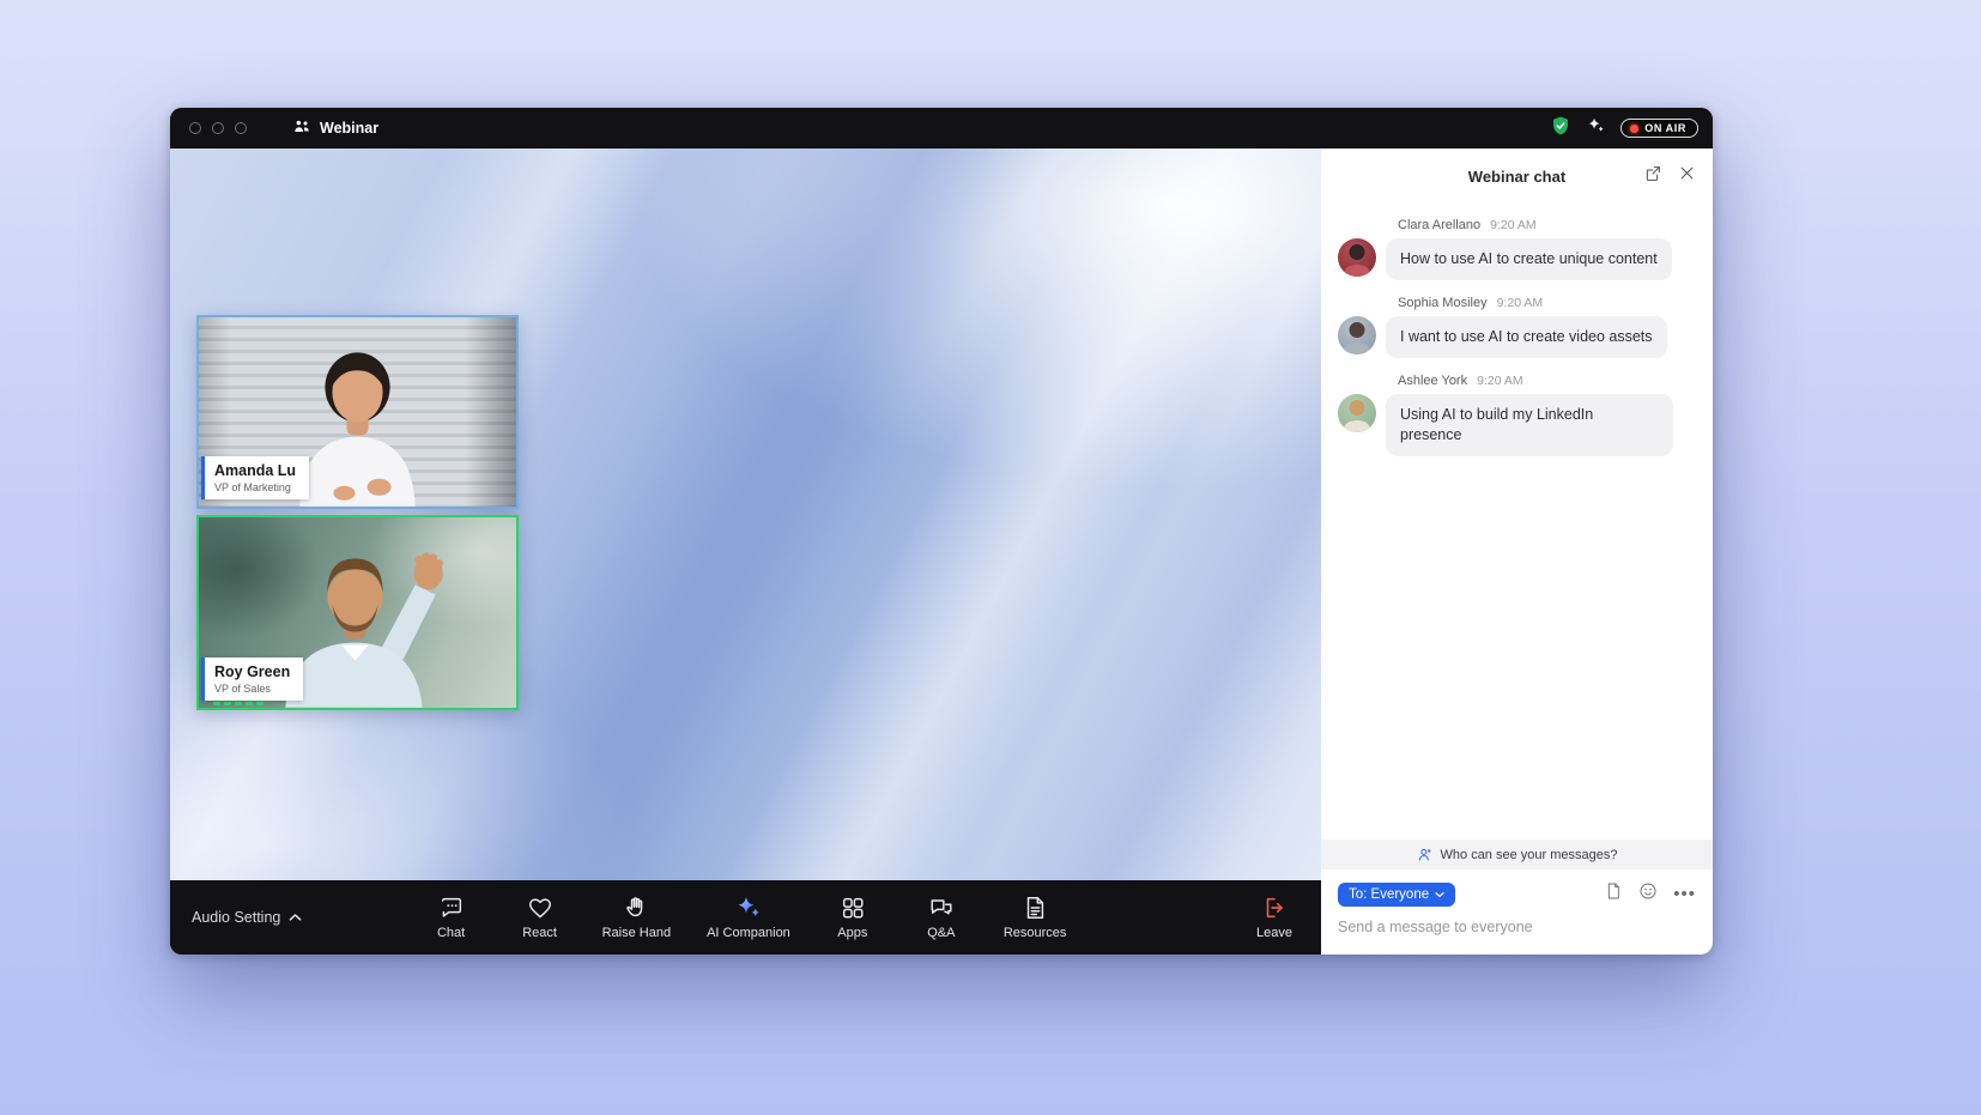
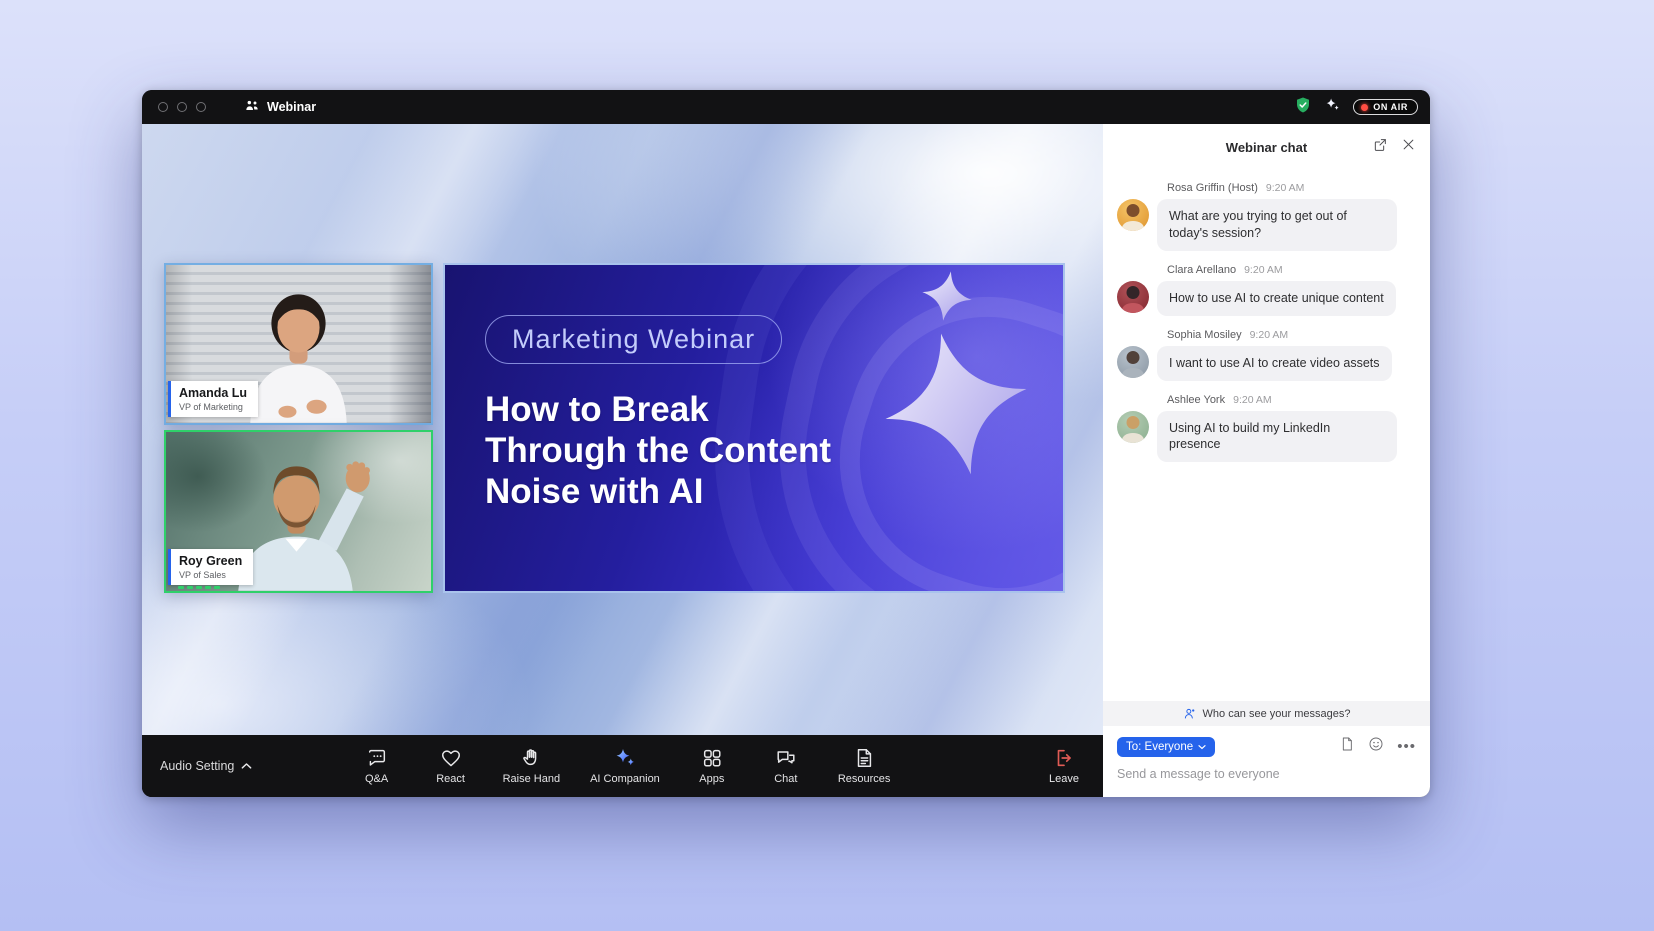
  Webinar
  ON AIR
  Amanda Lu
  VP of Marketing
  Roy Green
  VP of Sales
+ Marketing Webinar
+ How to Break
+ Through the Content
+ Noise with AI
  Audio Setting
- Chat
+ Q&A
  React
  Raise Hand
  AI Companion
  Apps
- Q&A
+ Chat
  Resources
  Leave
  Webinar chat
+ Rosa Griffin (Host) 9:20 AM
+ What are you trying to get out of today's session?
  Clara Arellano 9:20 AM
  How to use AI to create unique content
  Sophia Mosiley 9:20 AM
  I want to use AI to create video assets
  Ashlee York 9:20 AM
  Using AI to build my LinkedIn presence
  Who can see your messages?
  To: Everyone
  •••
  Send a message to everyone
